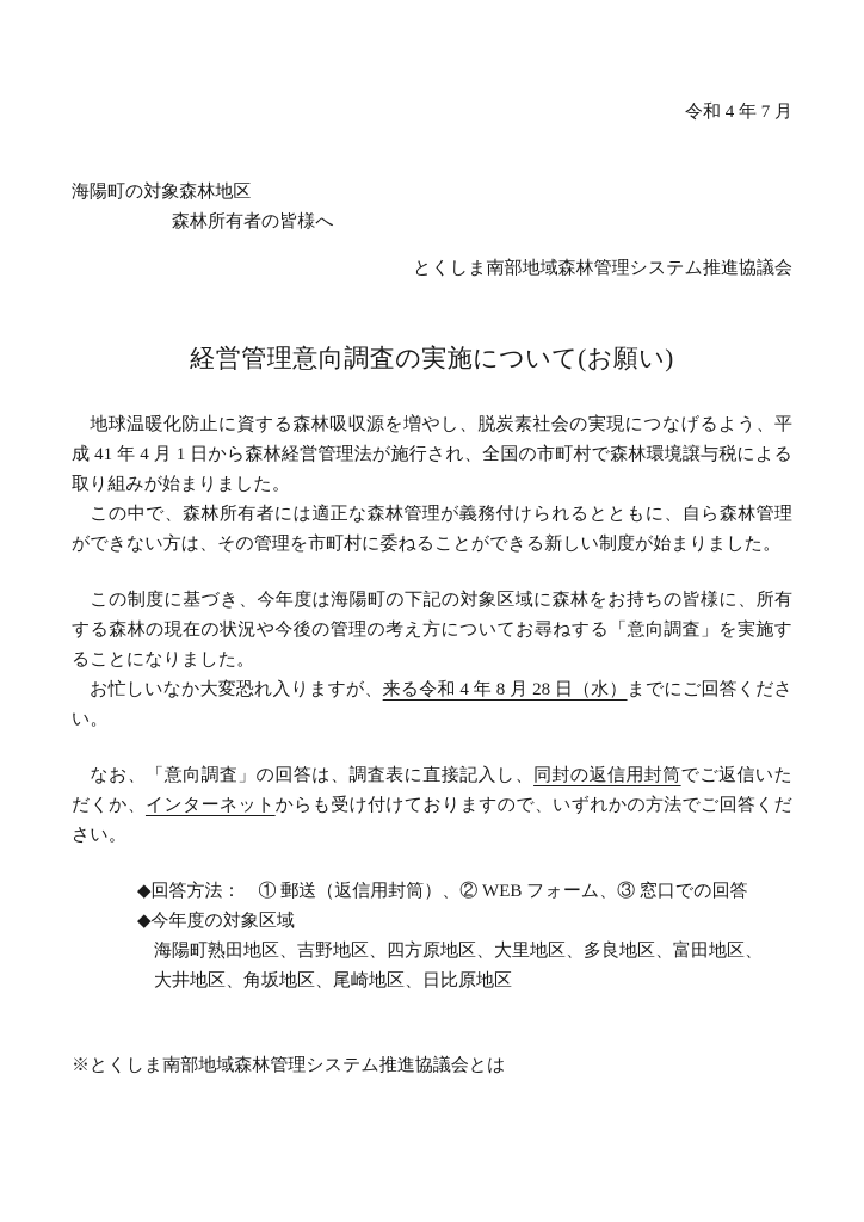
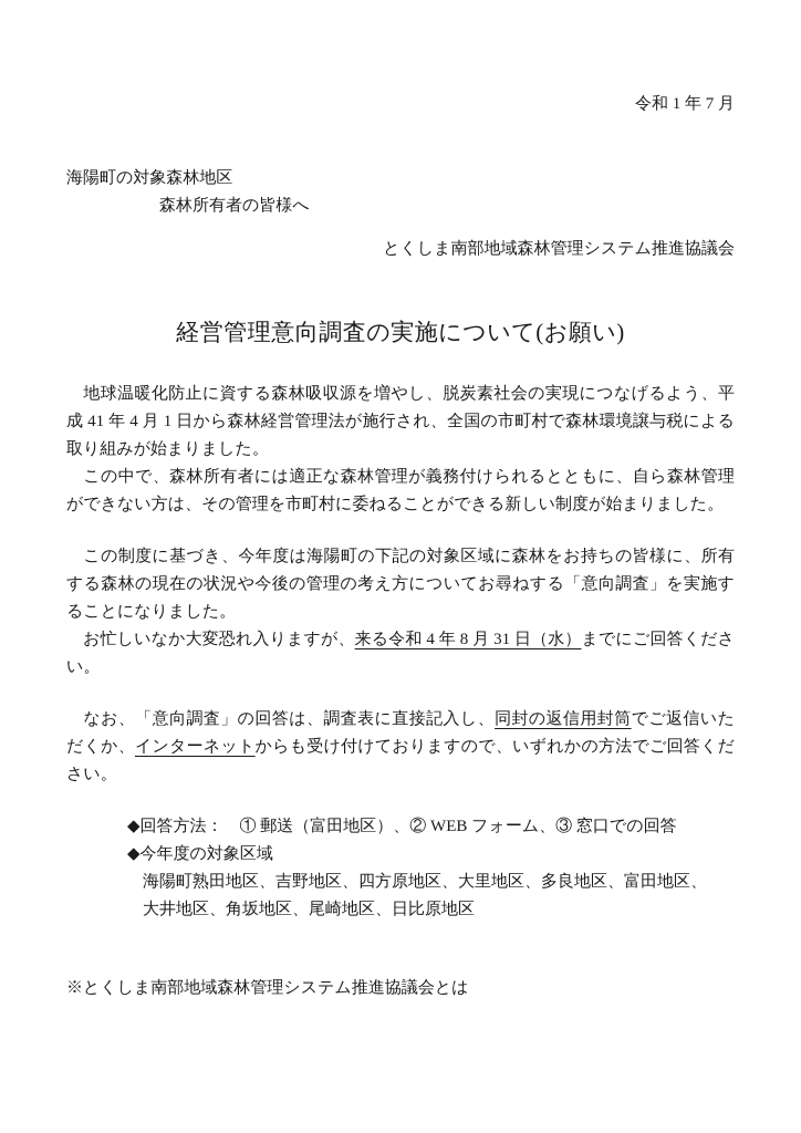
- 令和 4 年 7 月
+ 令和 1 年 7 月
  海陽町の対象森林地区
  森林所有者の皆様へ
  とくしま南部地域森林管理システム推進協議会
  経営管理意向調査の実施について(お願い)
  地球温暖化防止に資する森林吸収源を増やし、脱炭素社会の実現につなげるよう、平成 41 年 4 月 1 日から森林経営管理法が施行され、全国の市町村で森林環境譲与税による取り組みが始まりました。
  この中で、森林所有者には適正な森林管理が義務付けられるとともに、自ら森林管理ができない方は、その管理を市町村に委ねることができる新しい制度が始まりました。
  この制度に基づき、今年度は海陽町の下記の対象区域に森林をお持ちの皆様に、所有する森林の現在の状況や今後の管理の考え方についてお尋ねする「意向調査」を実施することになりました。
- お忙しいなか大変恐れ入りますが、来る令和 4 年 8 月 28 日（水）までにご回答ください。
+ お忙しいなか大変恐れ入りますが、来る令和 4 年 8 月 31 日（水）までにご回答ください。
  なお、「意向調査」の回答は、調査表に直接記入し、同封の返信用封筒でご返信いただくか、インターネットからも受け付けておりますので、いずれかの方法でご回答ください。
- ◆回答方法： ① 郵送（返信用封筒）、② WEB フォーム、③ 窓口での回答
+ ◆回答方法： ① 郵送（富田地区）、② WEB フォーム、③ 窓口での回答
  ◆今年度の対象区域
  海陽町熟田地区、吉野地区、四方原地区、大里地区、多良地区、富田地区、
  大井地区、角坂地区、尾崎地区、日比原地区
  ※とくしま南部地域森林管理システム推進協議会とは
